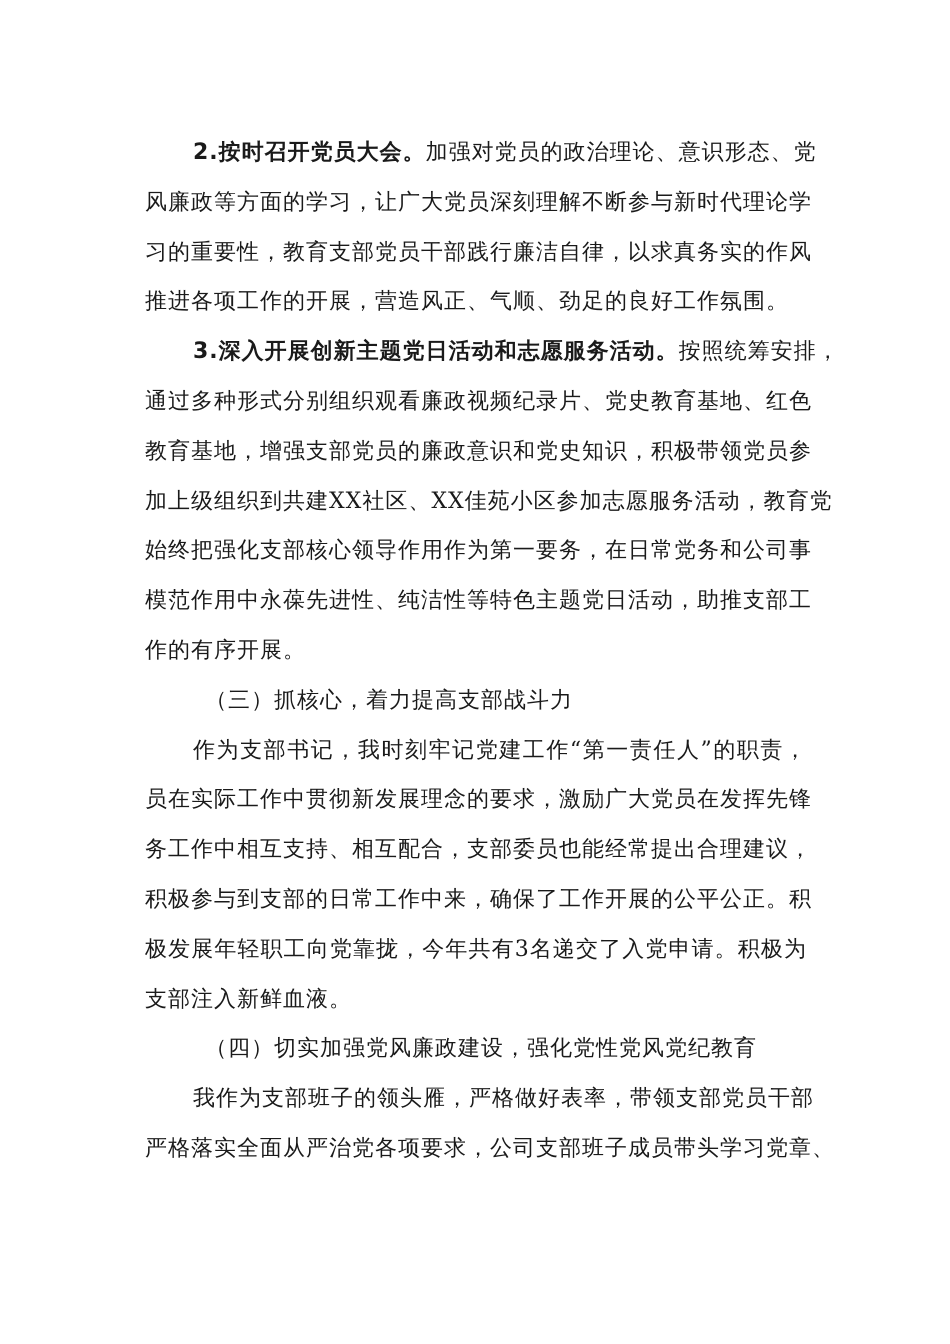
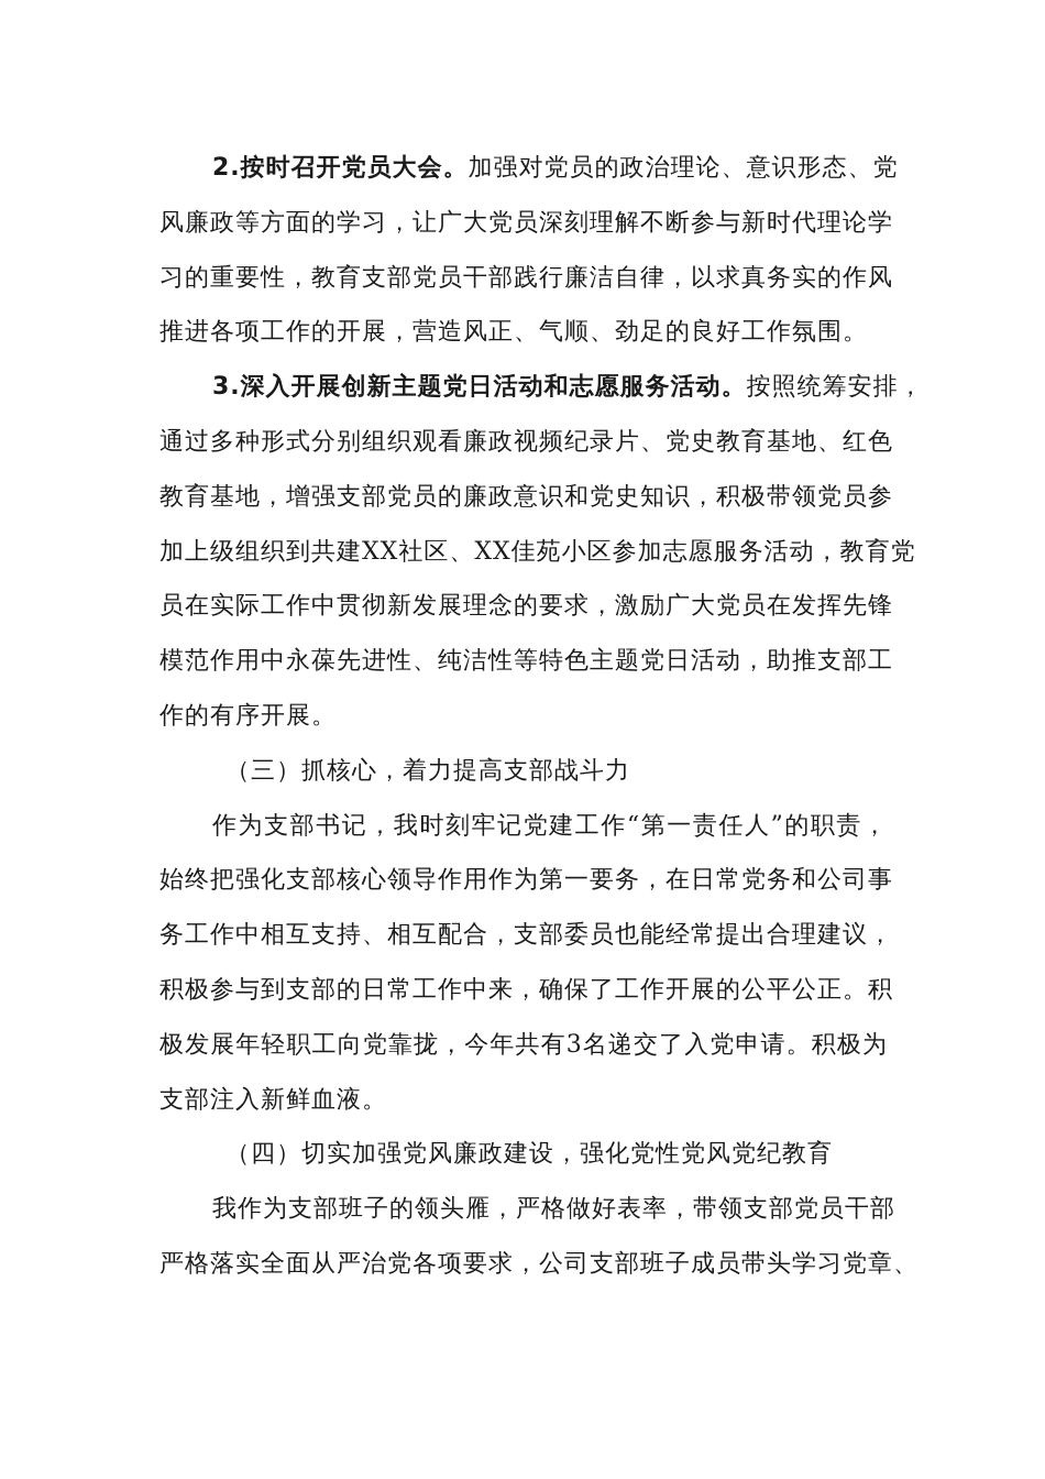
  2.按时召开党员大会。加强对党员的政治理论、意识形态、党
  风廉政等方面的学习，让广大党员深刻理解不断参与新时代理论学
  习的重要性，教育支部党员干部践行廉洁自律，以求真务实的作风
  推进各项工作的开展，营造风正、气顺、劲足的良好工作氛围。
  3.深入开展创新主题党日活动和志愿服务活动。按照统筹安排，
  通过多种形式分别组织观看廉政视频纪录片、党史教育基地、红色
  教育基地，增强支部党员的廉政意识和党史知识，积极带领党员参
  加上级组织到共建XX社区、XX佳苑小区参加志愿服务活动，教育党
- 始终把强化支部核心领导作用作为第一要务，在日常党务和公司事
+ 员在实际工作中贯彻新发展理念的要求，激励广大党员在发挥先锋
  模范作用中永葆先进性、纯洁性等特色主题党日活动，助推支部工
  作的有序开展。
  （三）抓核心，着力提高支部战斗力
  作为支部书记，我时刻牢记党建工作“第一责任人”的职责，
- 员在实际工作中贯彻新发展理念的要求，激励广大党员在发挥先锋
+ 始终把强化支部核心领导作用作为第一要务，在日常党务和公司事
  务工作中相互支持、相互配合，支部委员也能经常提出合理建议，
  积极参与到支部的日常工作中来，确保了工作开展的公平公正。积
  极发展年轻职工向党靠拢，今年共有3名递交了入党申请。积极为
  支部注入新鲜血液。
  （四）切实加强党风廉政建设，强化党性党风党纪教育
  我作为支部班子的领头雁，严格做好表率，带领支部党员干部
  严格落实全面从严治党各项要求，公司支部班子成员带头学习党章、
